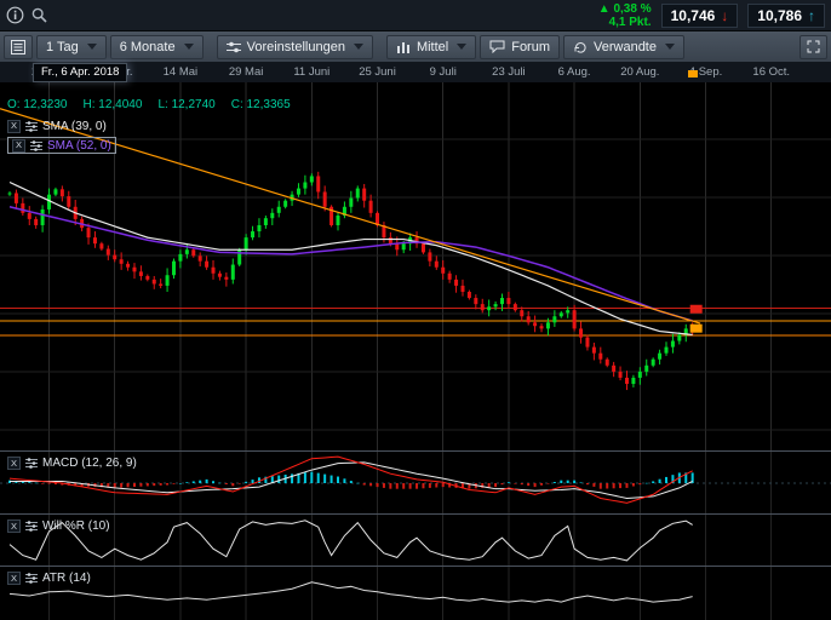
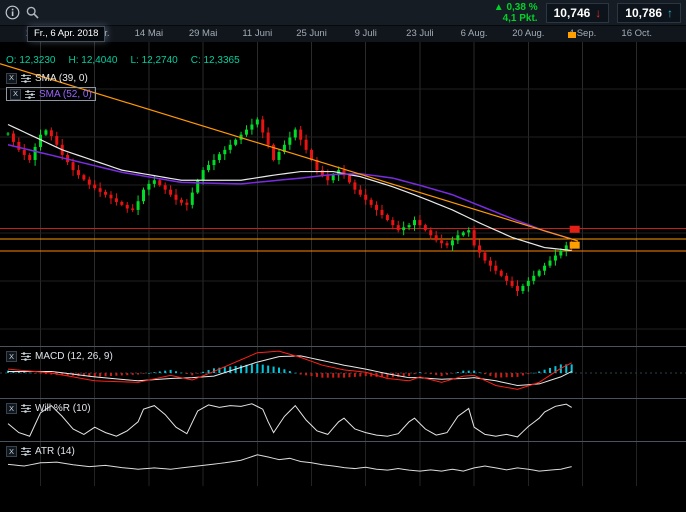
  ▲ 0,38 %
  4,1 Pkt.
  10,746
  ↓
  10,786
  ↑
- 1 Tag
- 6 Monate
- Voreinstellungen
- Mittel
- Forum
- Verwandte
  Fr., 6 Apr. 2018
  14 Mai
  29 Mai
  11 Juni
  25 Juni
  9 Juli
  23 Juli
  6 Aug.
  20 Aug.
  Sep.
  16 Oct.
  O: 12,3230
  H: 12,4040
  L: 12,2740
  C: 12,3365
  X
  SMA (39, 0)
  X
  SMA (52, 0)
  X
  MACD (12, 26, 9)
  X
  Will %R (10)
  X
  ATR (14)
